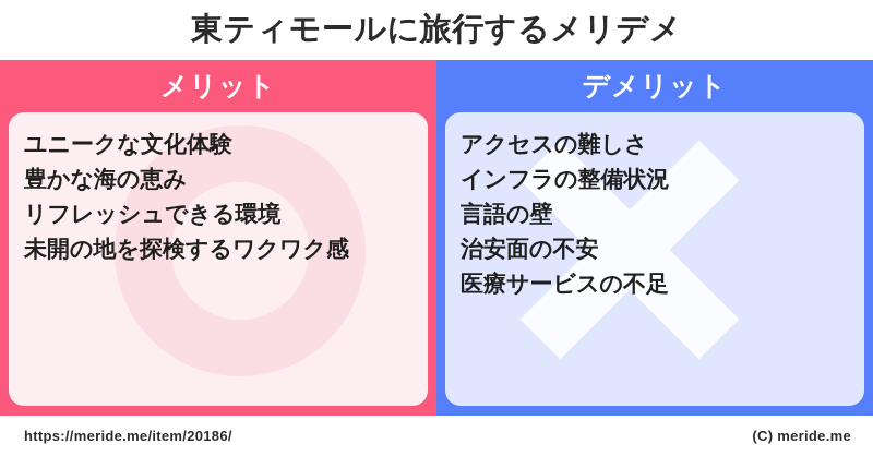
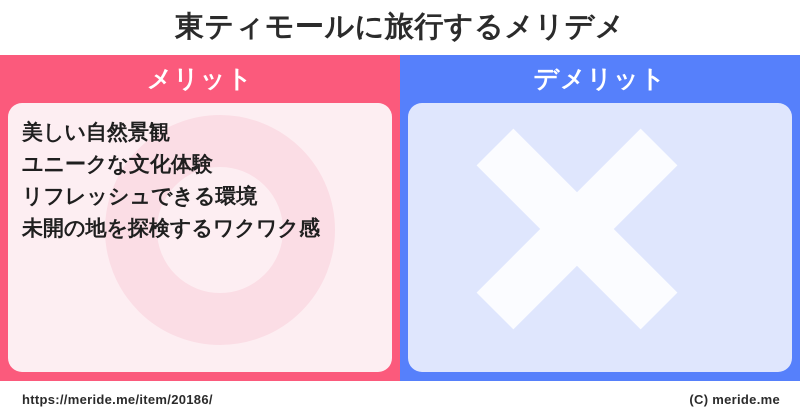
  東ティモールに旅行するメリデメ
  メリット
+ 美しい自然景観
  ユニークな文化体験
- 豊かな海の恵み
  リフレッシュできる環境
  未開の地を探検するワクワク感
  デメリット
- アクセスの難しさ
- インフラの整備状況
- 言語の壁
- 治安面の不安
- 医療サービスの不足
  https://meride.me/item/20186/
  (C) meride.me
